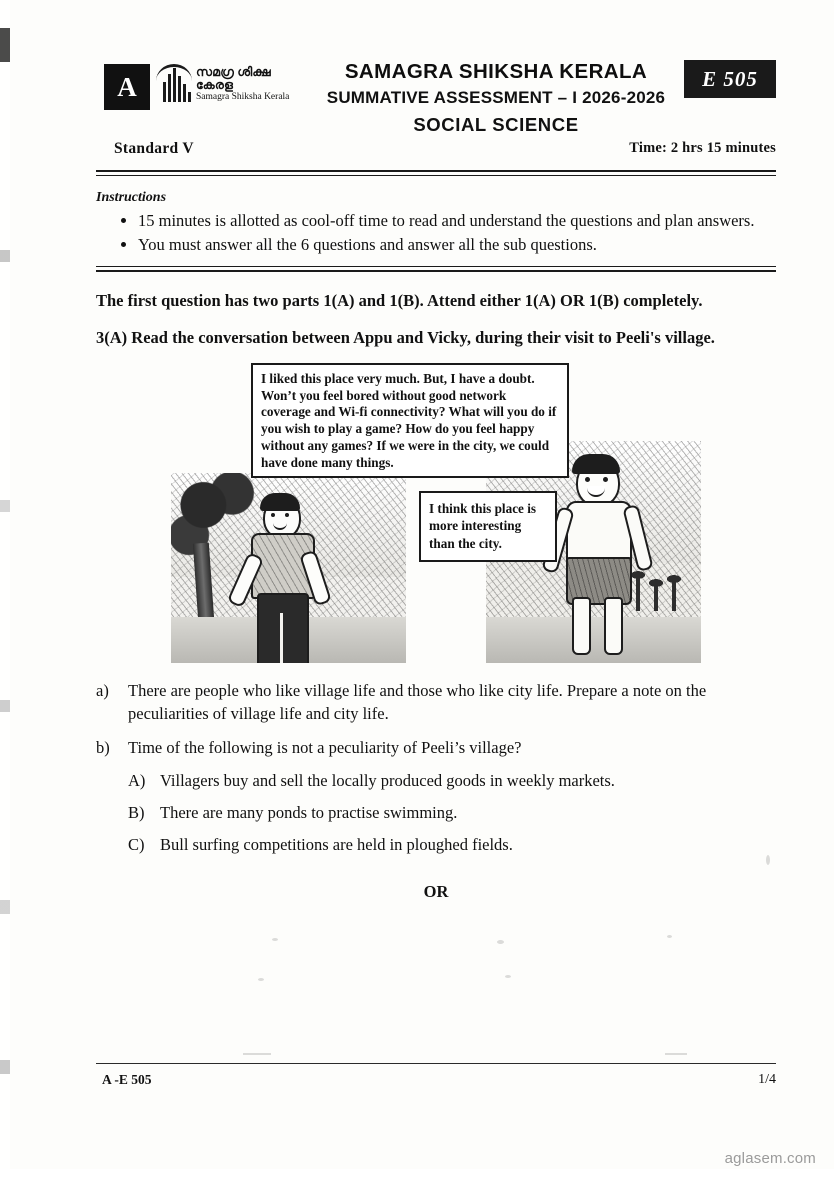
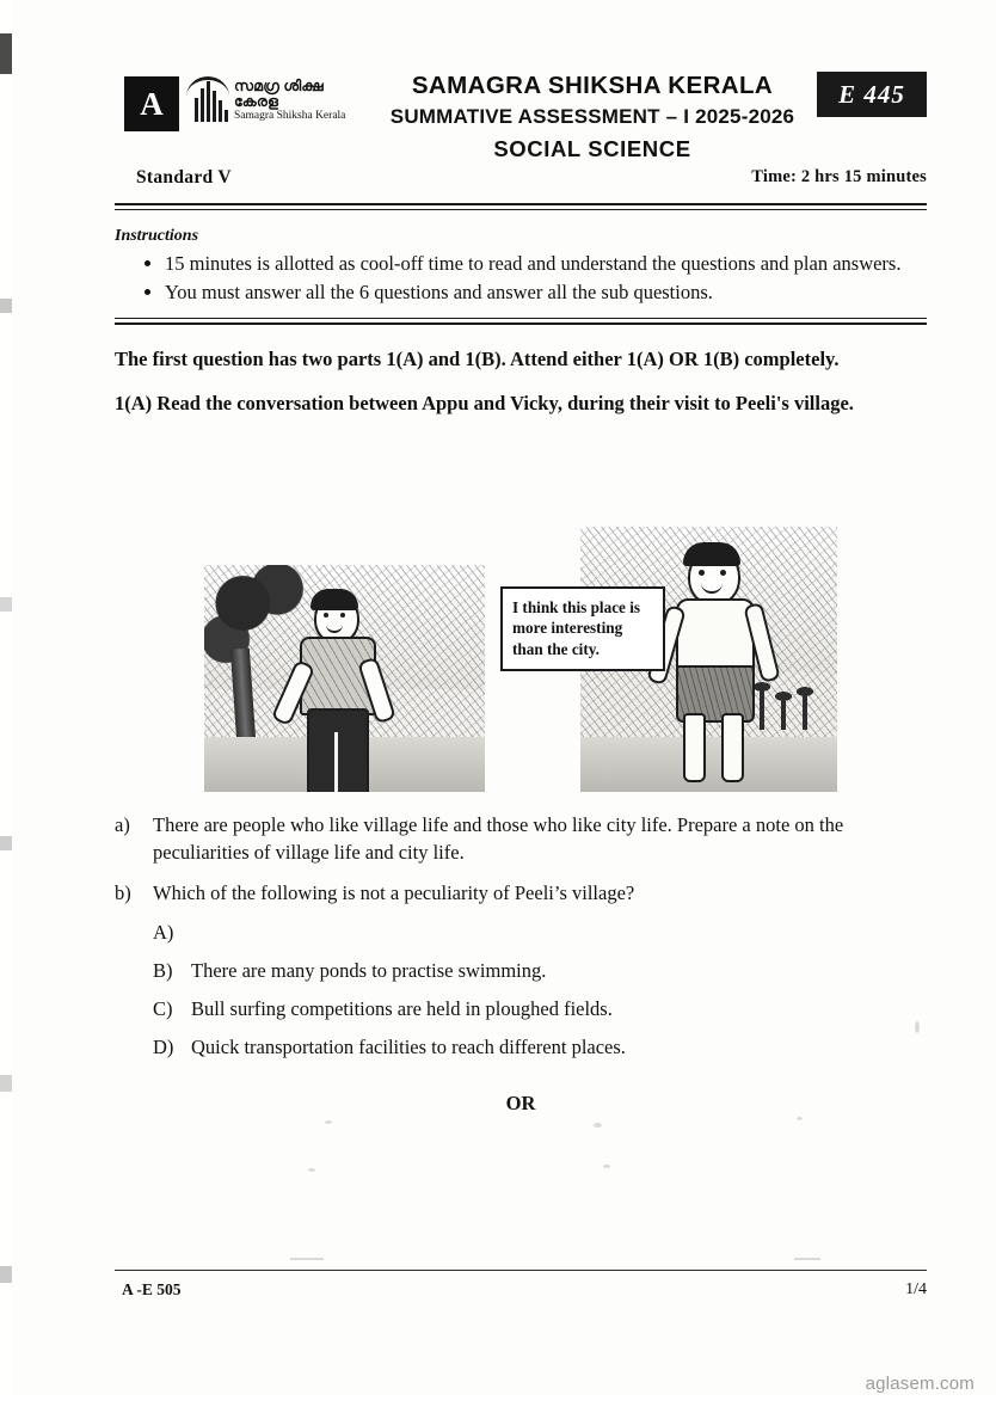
  A
  സമഗ്ര ശിക്ഷ കേരള
  Samagra Shiksha Kerala
  SAMAGRA SHIKSHA KERALA
- SUMMATIVE ASSESSMENT – I 2026-2026
+ SUMMATIVE ASSESSMENT – I 2025-2026
  SOCIAL SCIENCE
- E 505
+ E 445
  Standard V
  Time: 2 hrs 15 minutes
  Instructions
  15 minutes is allotted as cool-off time to read and understand the questions and plan answers.
  You must answer all the 6 questions and answer all the sub questions.
  The first question has two parts 1(A) and 1(B). Attend either 1(A) OR 1(B) completely.
- 3(A) Read the conversation between Appu and Vicky, during their visit to Peeli's village.
+ 1(A) Read the conversation between Appu and Vicky, during their visit to Peeli's village.
- I liked this place very much. But, I have a doubt. Won’t you feel bored without good network coverage and Wi-fi connectivity? What will you do if you wish to play a game? How do you feel happy without any games? If we were in the city, we could have done many things.
  I think this place is more interesting than the city.
  a)
  There are people who like village life and those who like city life. Prepare a note on the peculiarities of village life and city life.
  b)
- Time of the following is not a peculiarity of Peeli’s village?
+ Which of the following is not a peculiarity of Peeli’s village?
  A)
- Villagers buy and sell the locally produced goods in weekly markets.
  B)
  There are many ponds to practise swimming.
  C)
  Bull surfing competitions are held in ploughed fields.
+ D)
+ Quick transportation facilities to reach different places.
  OR
  A -E 505
  1/4
  aglasem.com
